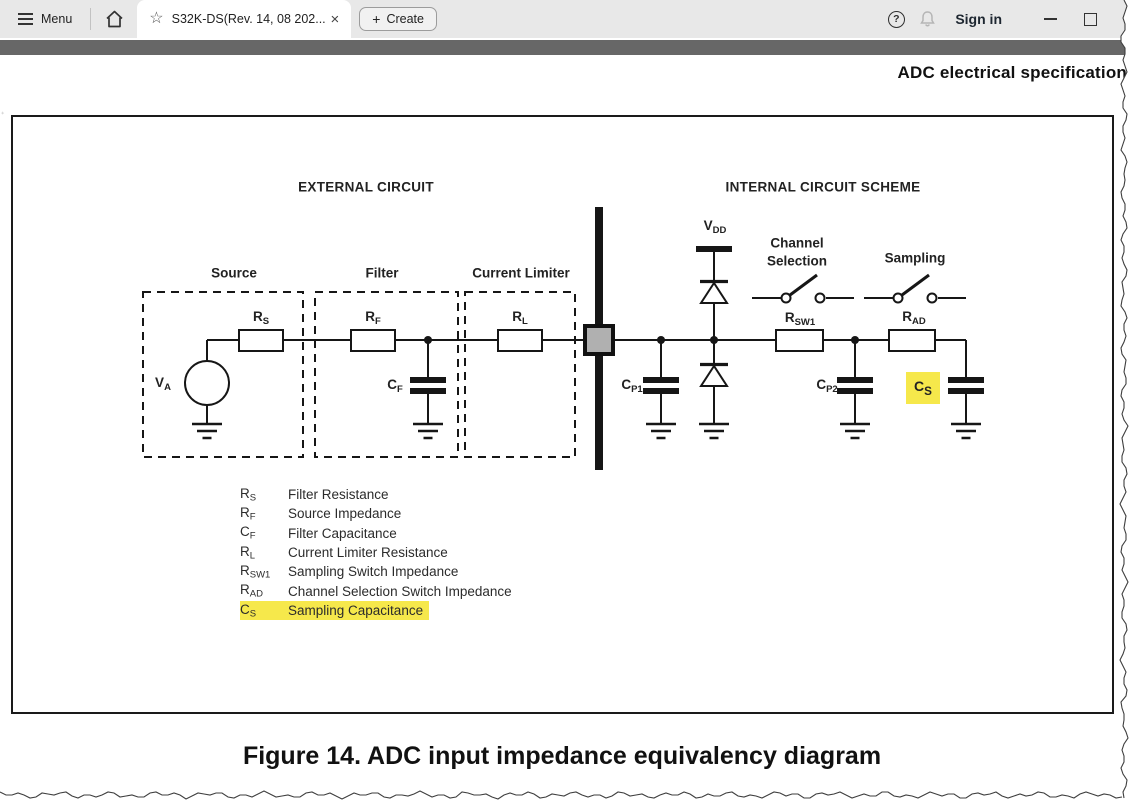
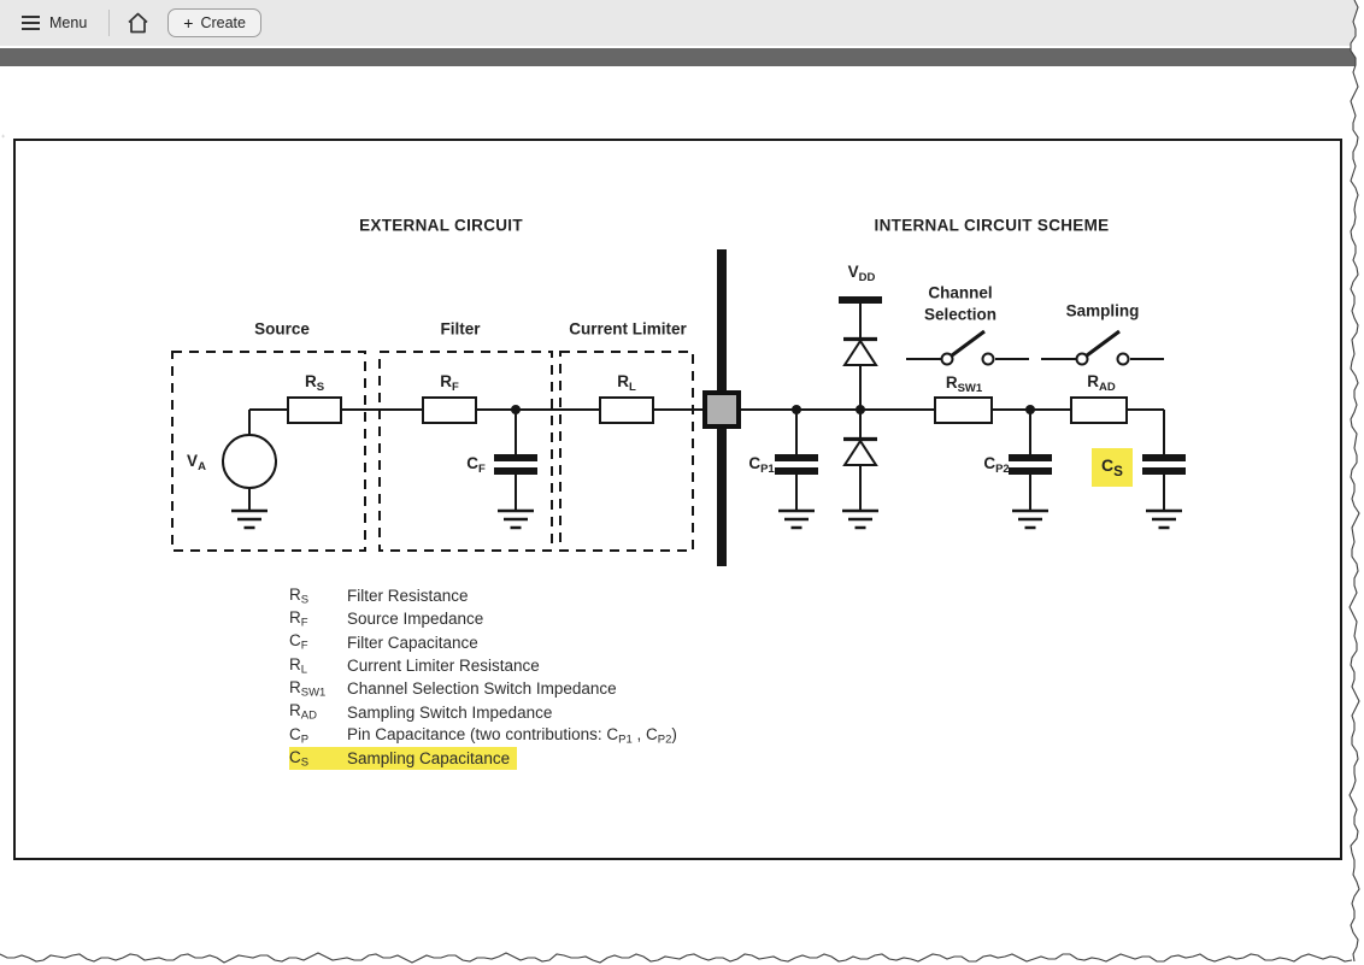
  Menu
- ☆
- S32K-DS(Rev. 14, 08 202...
- ×
  +
  Create
- ?
- Sign in
- ADC electrical specification
  ⁺
  EXTERNAL CIRCUIT
  INTERNAL CIRCUIT SCHEME
  Source
  Filter
  Current Limiter
  VA
  RS
  RF
  CF
  RL
  CP1
  VDD
  Channel
  Selection
  Sampling
  RSW1
  RAD
  CP2
  CS
  RS
  Filter Resistance
  RF
  Source Impedance
  CF
  Filter Capacitance
  RL
  Current Limiter Resistance
  RSW1
- Sampling Switch Impedance
+ Channel Selection Switch Impedance
  RAD
- Channel Selection Switch Impedance
+ Sampling Switch Impedance
+ CP
+ Pin Capacitance (two contributions: CP1 , CP2)
  CS
  Sampling Capacitance
- Figure 14. ADC input impedance equivalency diagram
